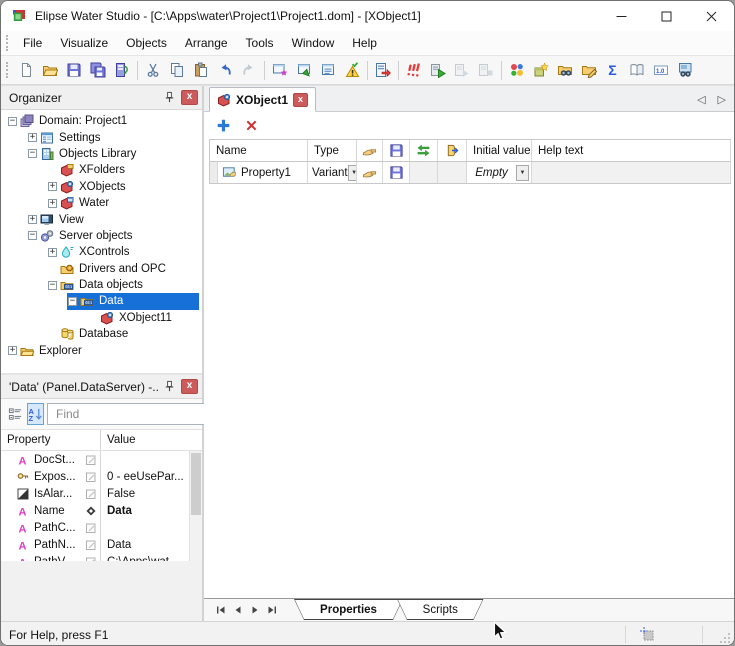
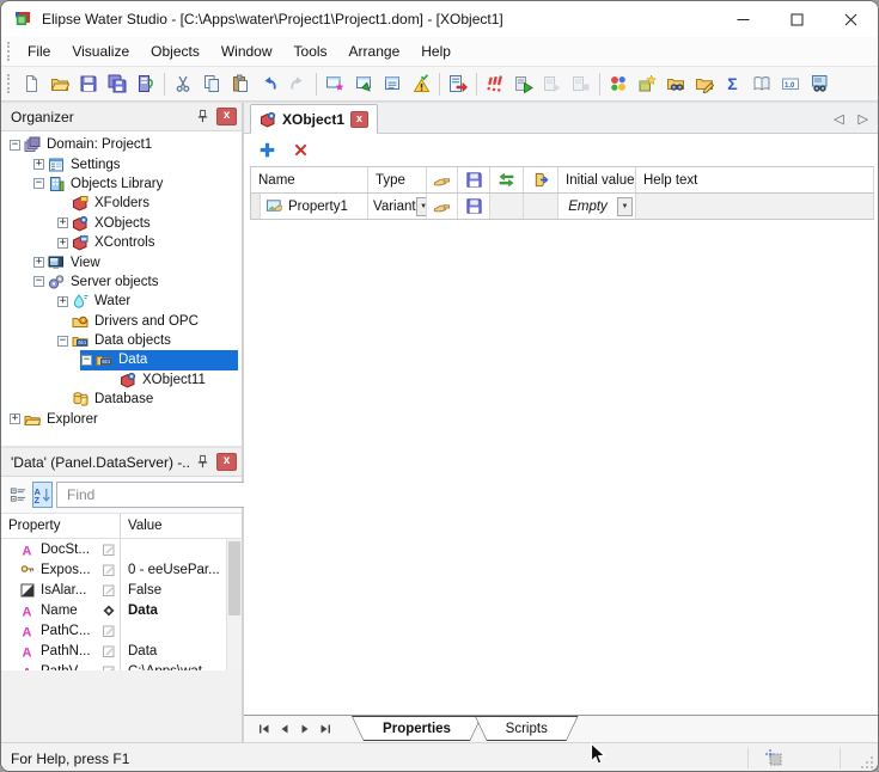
  Elipse Water Studio - [C:\Apps\water\Project1\Project1.dom] - [XObject1]
  File
  Visualize
  Objects
- Arrange
+ Window
  Tools
- Window
+ Arrange
  Help
  Σ
  Organizer
  x
  −
  Domain: Project1
  +
  Settings
  −
  Objects Library
  XFolders
  +
  XObjects
  +
- Water
+ XControls
  +
  View
  −
  Server objects
  +
- XControls
+ Water
  Drivers and OPC
  −
  Data objects
  −
  Data
  XObject11
  Database
  +
  Explorer
  'Data' (Panel.DataServer) -..
  x
  A
  Z
  Find
  Property
  Value
  A
  DocSt...
  Expos...
  0 - eeUsePar...
  IsAlar...
  False
  A
  Name
  Data
  A
  PathC...
  A
  PathN...
  Data
  XObject1
  x
  ◁
  ▷
  Name
  Type
  Initial value
  Help text
  Property1
  Variant
  Empty
  Properties
  Scripts
  For Help, press F1
